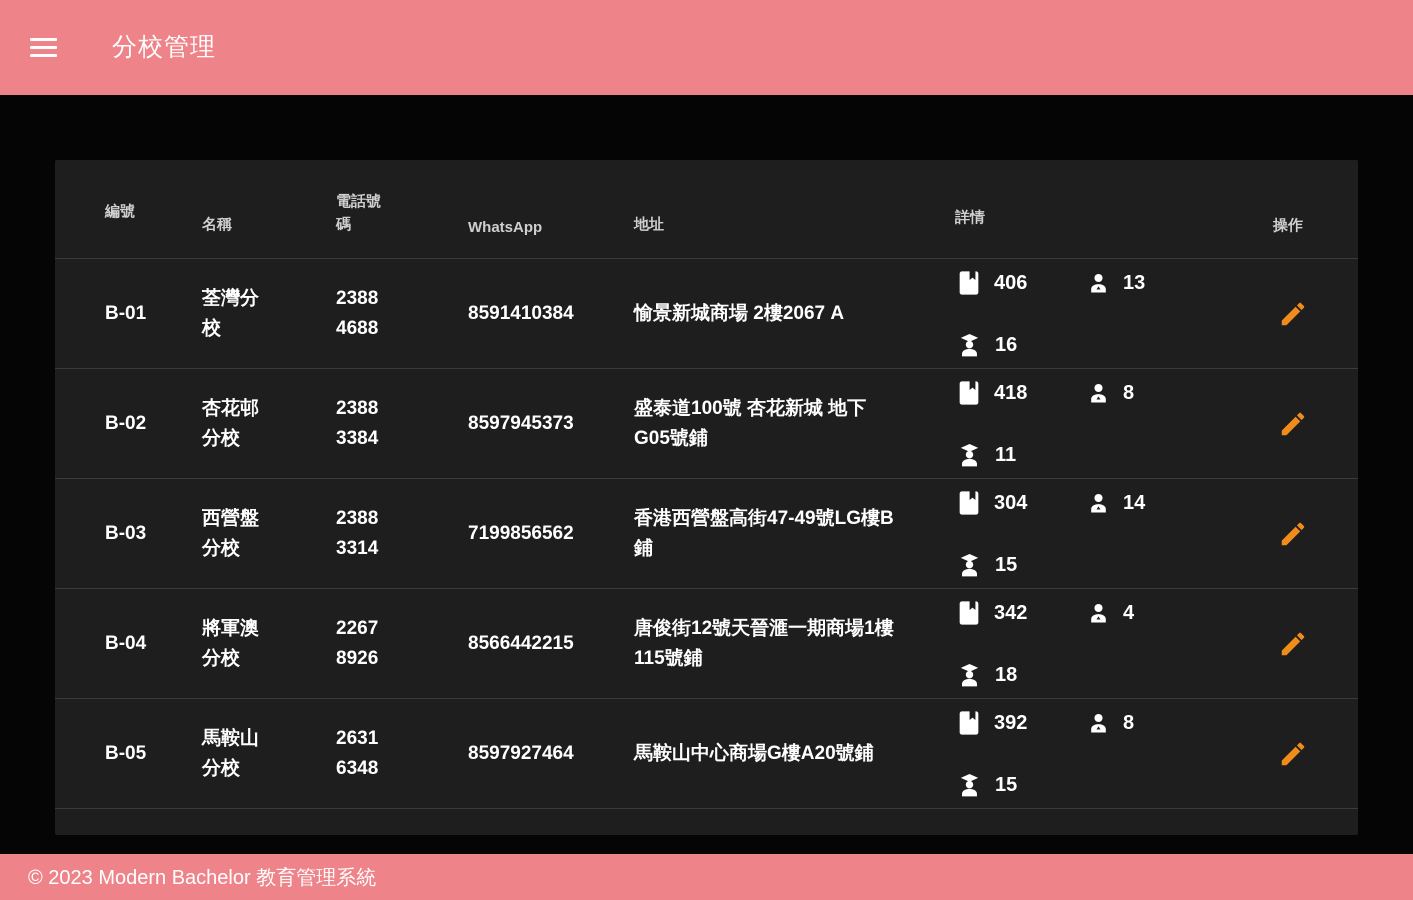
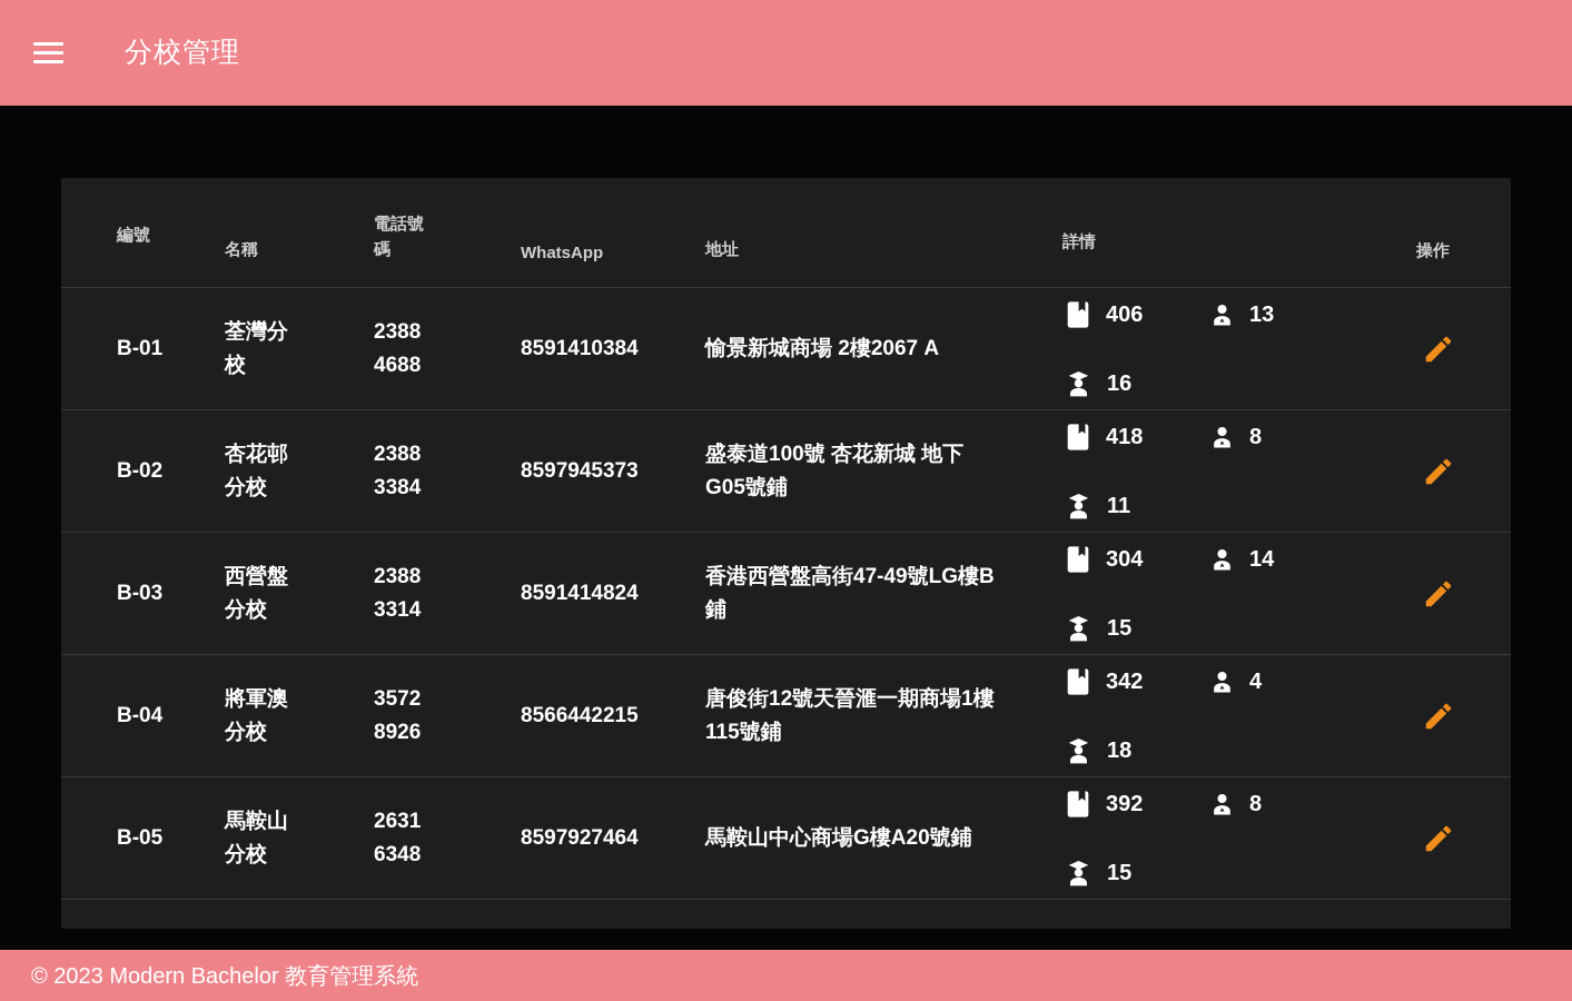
  分校管理
  編號
  名稱
  電話號碼
  WhatsApp
  地址
  詳情
  操作
  B-01
  荃灣分校
  2388 4688
  8591410384
  愉景新城商場 2樓2067 A
  406
  13
  16
  B-02
  杏花邨分校
  2388 3384
  8597945373
  盛泰道100號 杏花新城 地下 G05號鋪
  418
  8
  11
  B-03
  西營盤分校
  2388 3314
- 7199856562
+ 8591414824
  香港西營盤高街47-49號LG樓B鋪
  304
  14
  15
  B-04
  將軍澳分校
- 2267 8926
+ 3572 8926
  8566442215
  唐俊街12號天晉滙一期商場1樓115號鋪
  342
  4
  18
  B-05
  馬鞍山分校
  2631 6348
  8597927464
  馬鞍山中心商場G樓A20號鋪
  392
  8
  15
  © 2023 Modern Bachelor 教育管理系統
